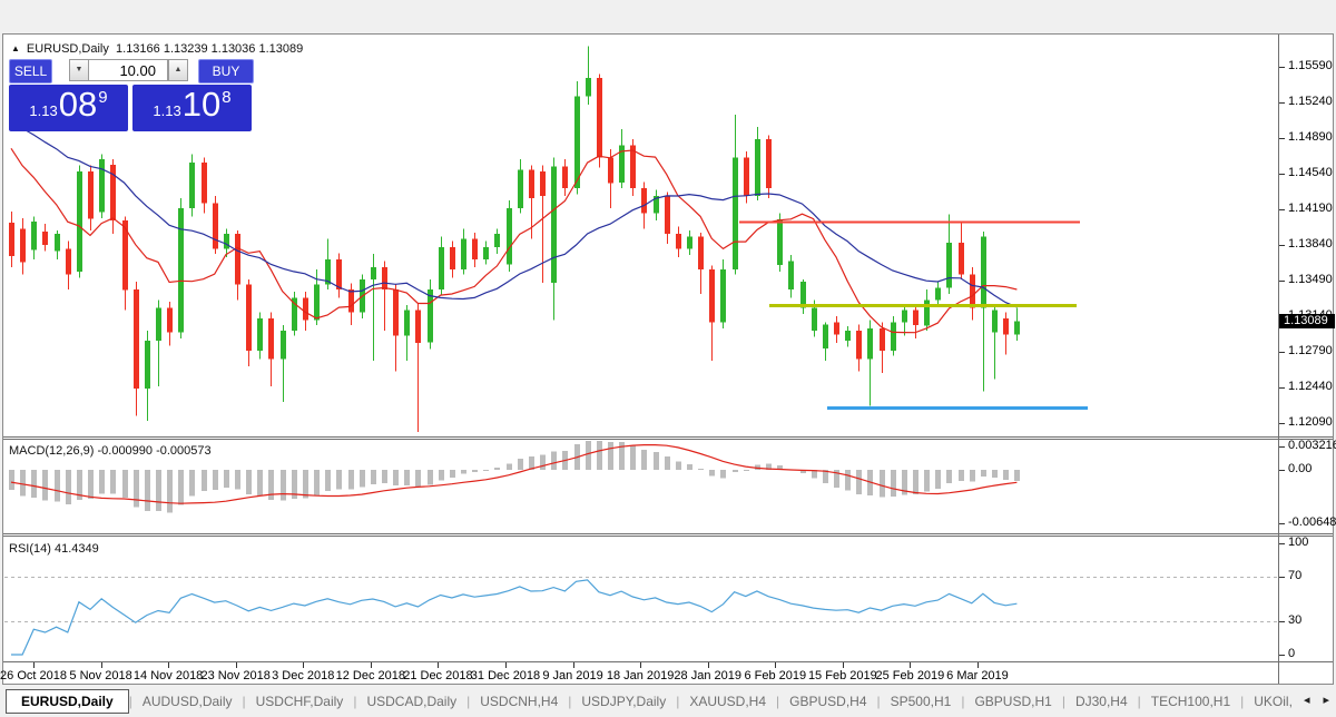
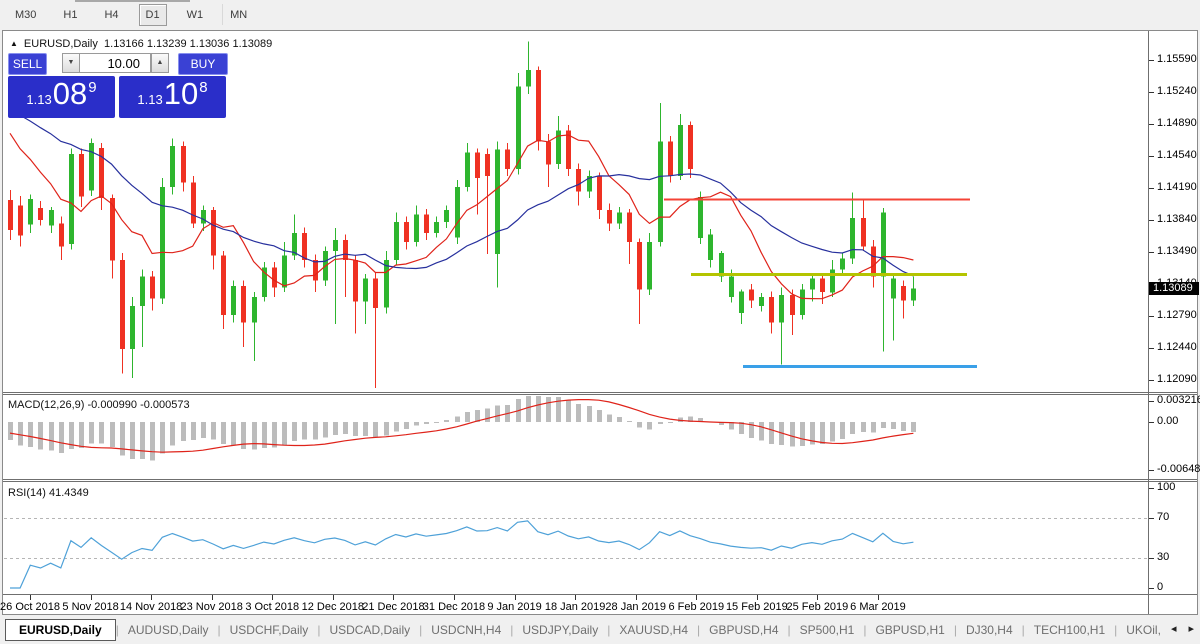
+ M30
+ H1
+ H4
+ D1
+ W1
+ MN
  1.15590
  1.15240
  1.14890
  1.14540
  1.14190
  1.13840
  1.13490
  1.12790
  1.12440
  1.12090
  0.00321
  0.00
  -0.00648
  100
  70
  30
  0
  26 Oct 2018
  5 Nov 2018
  14 Nov 2018
  23 Nov 2018
- 3 Dec 2018
+ 3 Oct 2018
  12 Dec 2018
  21 Dec 2018
  31 Dec 2018
  9 Jan 2019
  18 Jan 2019
  28 Jan 2019
  6 Feb 2019
  15 Feb 2019
  25 Feb 2019
  6 Mar 2019
  ▲ EURUSD,Daily 1.13166 1.13239 1.13036 1.13089
  MACD(12,26,9) -0.000990 -0.000573
  RSI(14) 41.4349
  1.13089
  SELL
  10.00
  BUY
  1.13
  08
  9
  1.13
  10
  8
  EURUSD,Daily
  |
  AUDUSD,Daily
  |
  USDCHF,Daily
  |
  USDCAD,Daily
  |
  USDCNH,H4
  |
  USDJPY,Daily
  |
  XAUUSD,H4
  |
  GBPUSD,H4
  |
  SP500,H1
  |
  GBPUSD,H1
  |
  DJ30,H4
  |
  TECH100,H1
  |
  UKOil,
  ◂
  ▸
